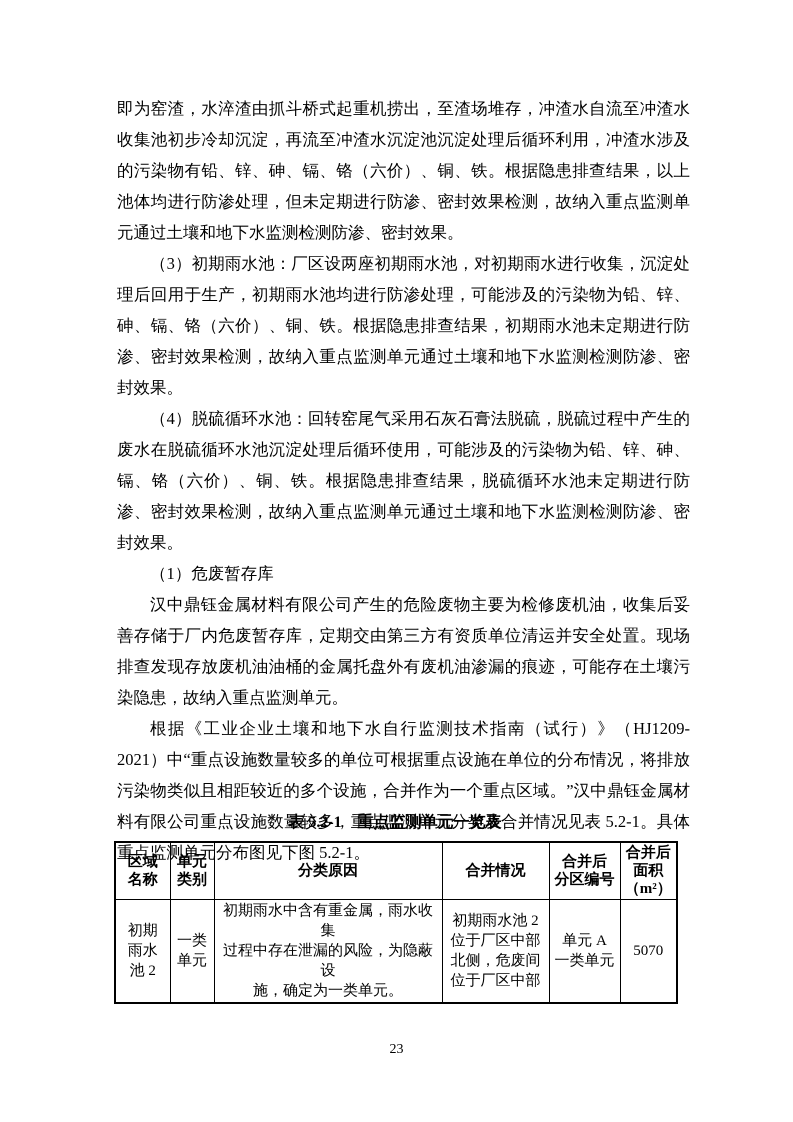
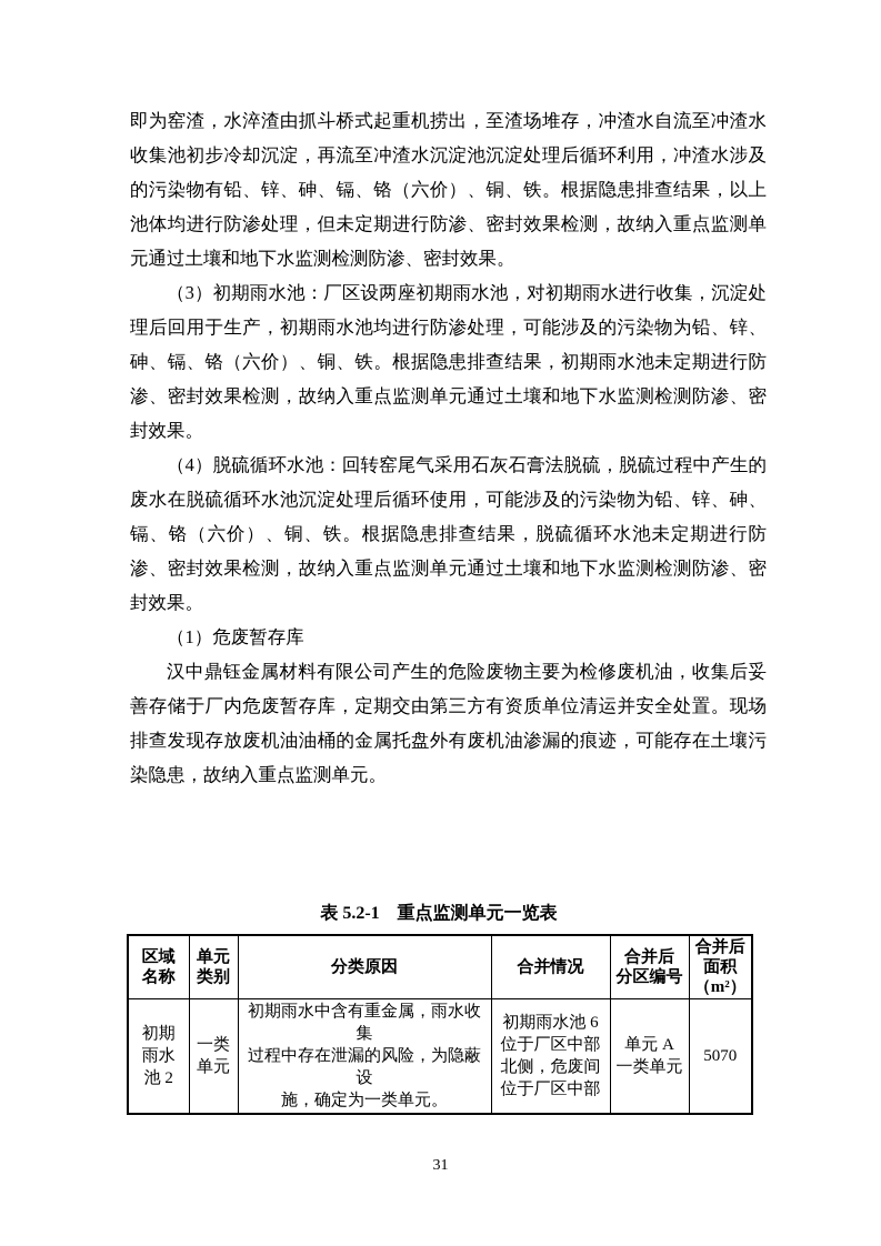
  即为窑渣，水淬渣由抓斗桥式起重机捞出，至渣场堆存，冲渣水自流至冲渣水收集池初步冷却沉淀，再流至冲渣水沉淀池沉淀处理后循环利用，冲渣水涉及的污染物有铅、锌、砷、镉、铬（六价）、铜、铁。根据隐患排查结果，以上池体均进行防渗处理，但未定期进行防渗、密封效果检测，故纳入重点监测单元通过土壤和地下水监测检测防渗、密封效果。
  （3）初期雨水池：厂区设两座初期雨水池，对初期雨水进行收集，沉淀处理后回用于生产，初期雨水池均进行防渗处理，可能涉及的污染物为铅、锌、砷、镉、铬（六价）、铜、铁。根据隐患排查结果，初期雨水池未定期进行防渗、密封效果检测，故纳入重点监测单元通过土壤和地下水监测检测防渗、密封效果。
  （4）脱硫循环水池：回转窑尾气采用石灰石膏法脱硫，脱硫过程中产生的废水在脱硫循环水池沉淀处理后循环使用，可能涉及的污染物为铅、锌、砷、镉、铬（六价）、铜、铁。根据隐患排查结果，脱硫循环水池未定期进行防渗、密封效果检测，故纳入重点监测单元通过土壤和地下水监测检测防渗、密封效果。
  （1）危废暂存库
  汉中鼎钰金属材料有限公司产生的危险废物主要为检修废机油，收集后妥善存储于厂内危废暂存库，定期交由第三方有资质单位清运并安全处置。现场排查发现存放废机油油桶的金属托盘外有废机油渗漏的痕迹，可能存在土壤污染隐患，故纳入重点监测单元。
- 根据《工业企业土壤和地下水自行监测技术指南（试行）》（HJ1209-2021）中“重点设施数量较多的单位可根据重点设施在单位的分布情况，将排放污染物类似且相距较近的多个设施，合并作为一个重点区域。”汉中鼎钰金属材料有限公司重点设施数量较多，重点监测单元分类及合并情况见表 5.2-1。具体重点监测单元分布图见下图 5.2-1。
  表 5.2-1 重点监测单元一览表
  区域 名称	单元 类别	分类原因	合并情况	合并后 分区编号	合并后 面积 （m²）
- 初期 雨水 池 2	一类 单元	初期雨水中含有重金属，雨水收集 过程中存在泄漏的风险，为隐蔽设 施，确定为一类单元。	初期雨水池 2 位于厂区中部 北侧，危废间 位于厂区中部	单元 A 一类单元	5070
+ 初期 雨水 池 2	一类 单元	初期雨水中含有重金属，雨水收集 过程中存在泄漏的风险，为隐蔽设 施，确定为一类单元。	初期雨水池 6 位于厂区中部 北侧，危废间 位于厂区中部	单元 A 一类单元	5070
- 23
+ 31
